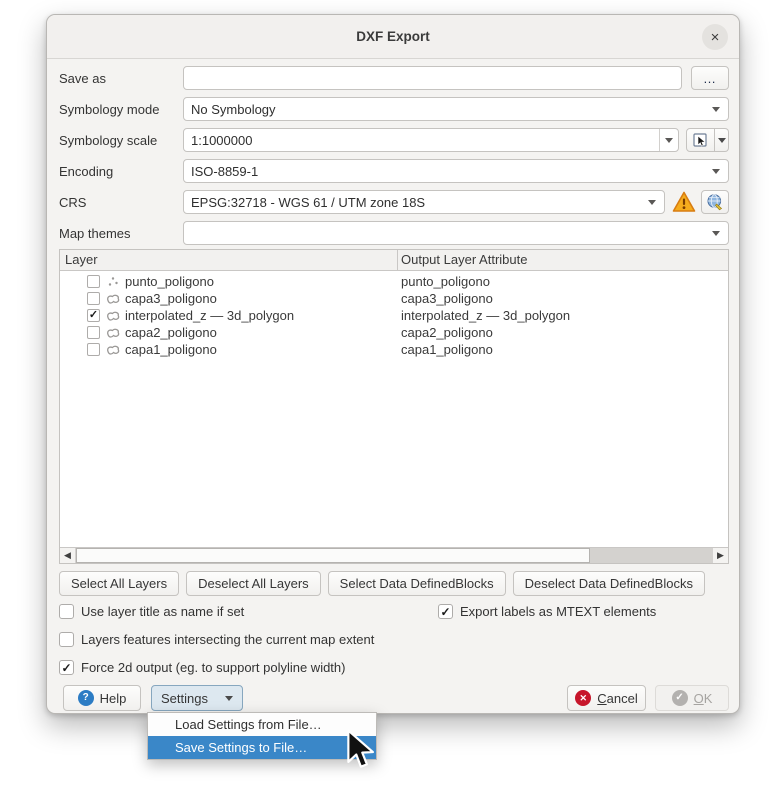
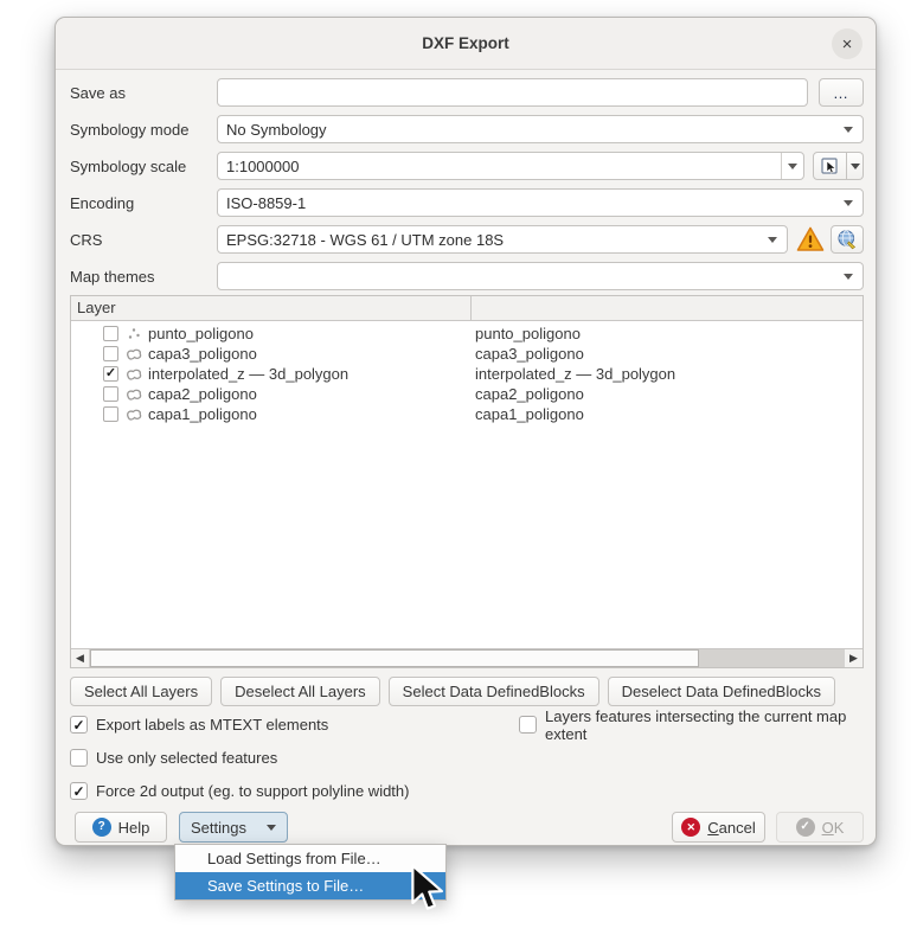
  DXF Export
  ×
  Save as
  …
  Symbology mode
  No Symbology
  Symbology scale
  1:1000000
  Encoding
  ISO-8859-1
  CRS
  EPSG:32718 - WGS 61 / UTM zone 18S
  Map themes
  Layer
- Output Layer Attribute
  punto_poligono
  punto_poligono
  capa3_poligono
  capa3_poligono
  ✓
  interpolated_z — 3d_polygon
  interpolated_z — 3d_polygon
  capa2_poligono
  capa2_poligono
  capa1_poligono
  capa1_poligono
  ◀
  ▶
  Select All Layers
  Deselect All Layers
  Select Data DefinedBlocks
  Deselect Data DefinedBlocks
- Use layer title as name if set
  ✓
  Export labels as MTEXT elements
  Layers features intersecting the current map extent
+ Use only selected features
  ✓
  Force 2d output (eg. to support polyline width)
  ?
  Help
  Settings
  ✕
  Cancel
  ✓
  OK
  Load Settings from File…
  Save Settings to File…
